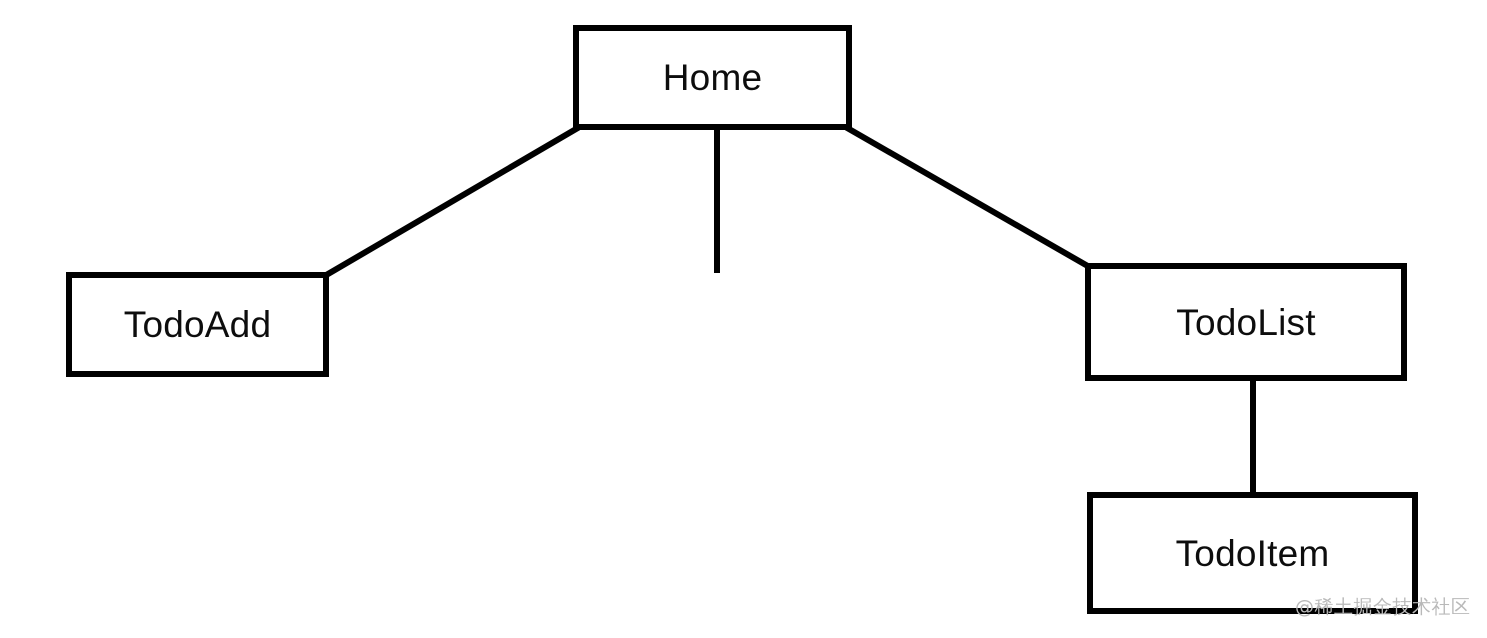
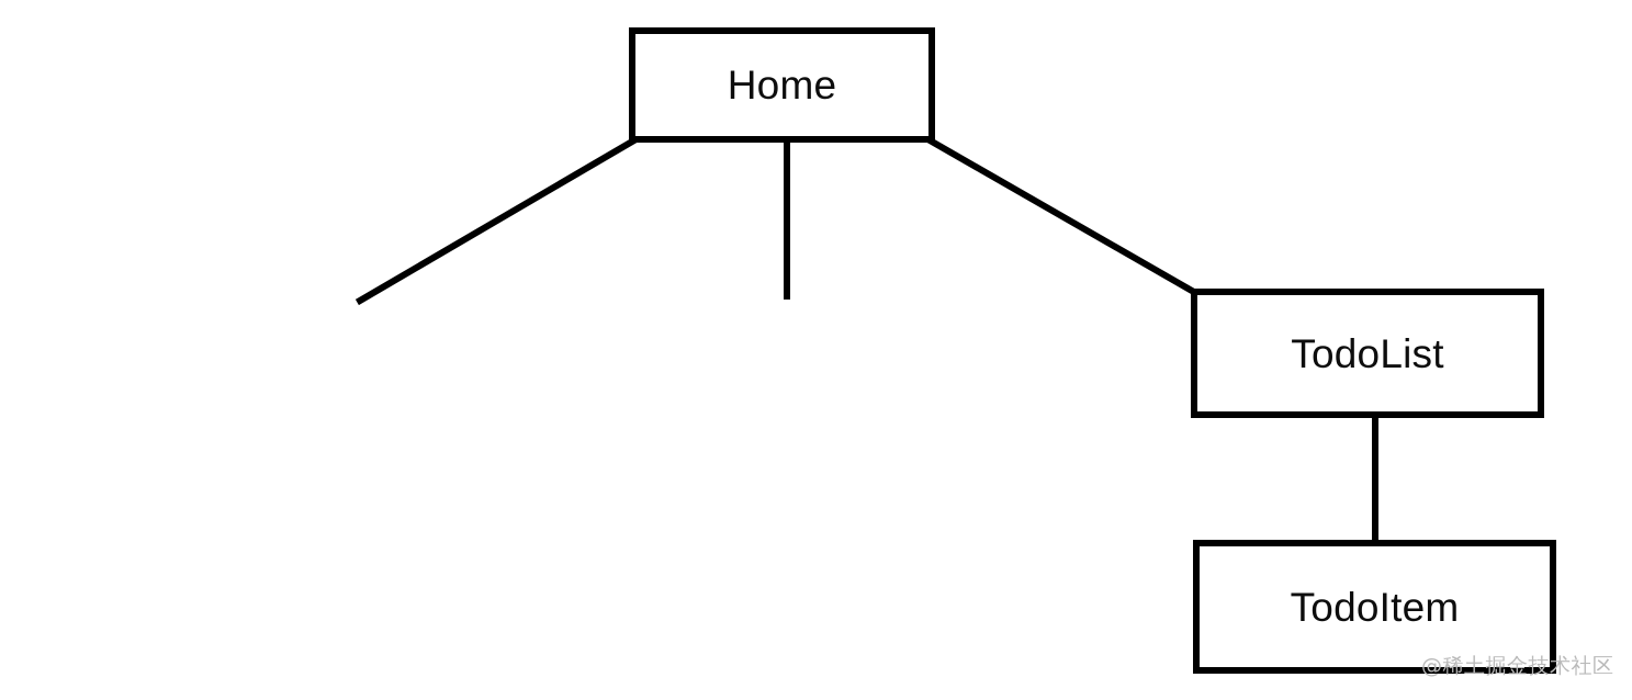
  Home
- TodoAdd
  TodoList
  TodoItem
  @稀土掘金技术社区
